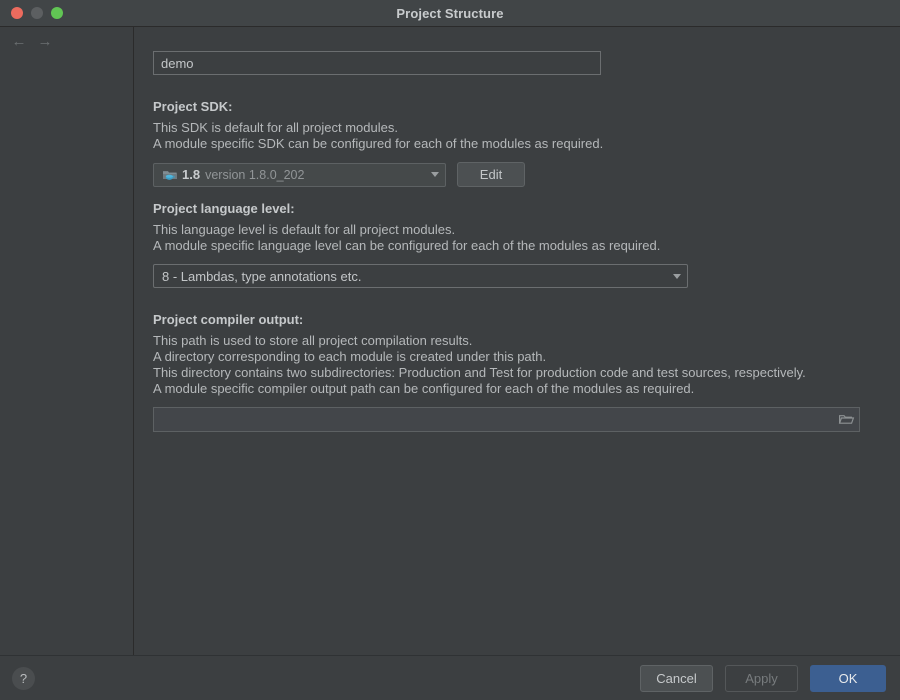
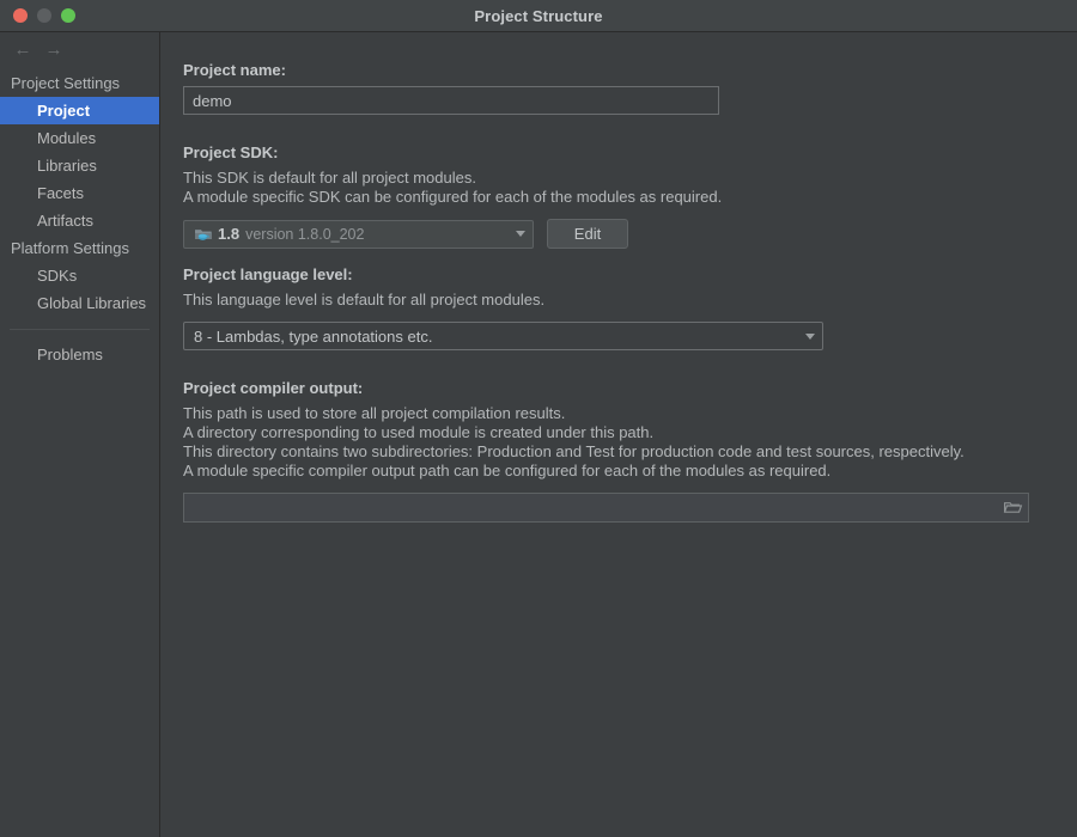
  Project Structure
  ←
  →
+ Project Settings
+ Project
+ Modules
+ Libraries
+ Facets
+ Artifacts
+ Platform Settings
+ SDKs
+ Global Libraries
+ Problems
+ Project name:
  demo
  Project SDK:
  This SDK is default for all project modules.
  A module specific SDK can be configured for each of the modules as required.
  1.8
  version 1.8.0_202
  Edit
  Project language level:
  This language level is default for all project modules.
- A module specific language level can be configured for each of the modules as required.
  8 - Lambdas, type annotations etc.
  Project compiler output:
  This path is used to store all project compilation results.
- A directory corresponding to each module is created under this path.
+ A directory corresponding to used module is created under this path.
  This directory contains two subdirectories: Production and Test for production code and test sources, respectively.
  A module specific compiler output path can be configured for each of the modules as required.
- ?
- Cancel
- Apply
- OK
